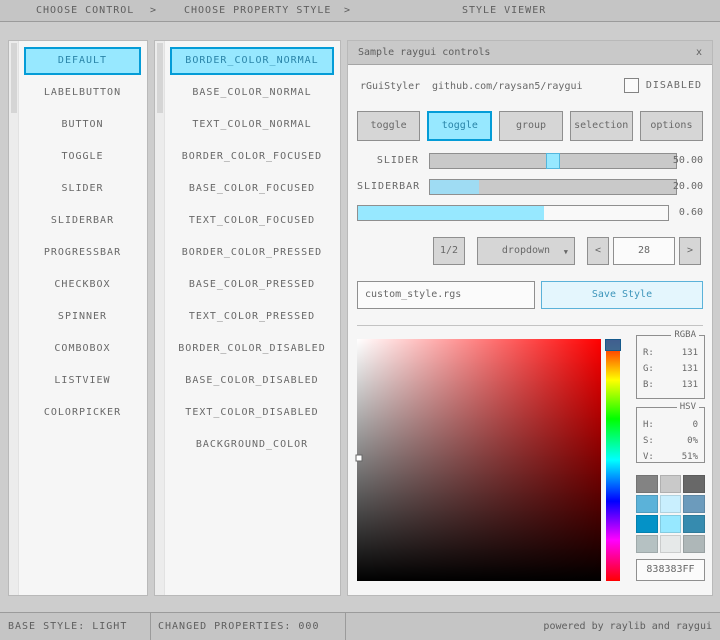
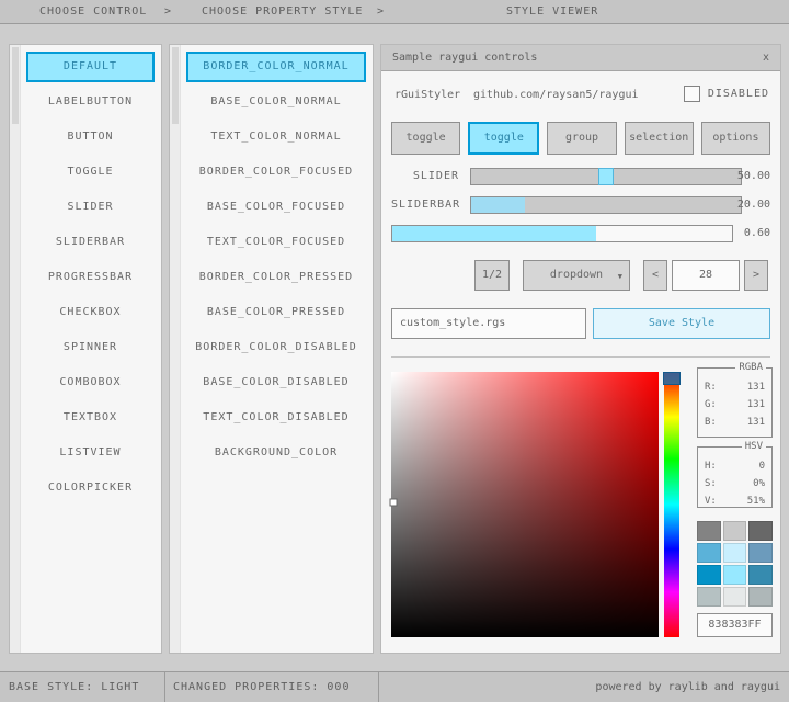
  CHOOSE CONTROL
  >
  CHOOSE PROPERTY STYLE
  >
  STYLE VIEWER
  DEFAULT
  LABELBUTTON
  BUTTON
  TOGGLE
  SLIDER
  SLIDERBAR
  PROGRESSBAR
  CHECKBOX
  SPINNER
  COMBOBOX
+ TEXTBOX
  LISTVIEW
  COLORPICKER
  BORDER_COLOR_NORMAL
  BASE_COLOR_NORMAL
  TEXT_COLOR_NORMAL
  BORDER_COLOR_FOCUSED
  BASE_COLOR_FOCUSED
  TEXT_COLOR_FOCUSED
  BORDER_COLOR_PRESSED
  BASE_COLOR_PRESSED
- TEXT_COLOR_PRESSED
  BORDER_COLOR_DISABLED
  BASE_COLOR_DISABLED
  TEXT_COLOR_DISABLED
  BACKGROUND_COLOR
  Sample raygui controls
  x
  rGuiStyler
  github.com/raysan5/raygui
  DISABLED
  toggle
  toggle
  group
  selection
  options
  SLIDER
  50.00
  SLIDERBAR
  20.00
  0.60
  1/2
  dropdown
  ▼
  <
  28
  >
  custom_style.rgs
  Save Style
  RGBA
  R:
  131
  G:
  131
  B:
  131
  HSV
  H:
  0
  S:
  0%
  V:
  51%
  838383FF
  BASE STYLE: LIGHT
  CHANGED PROPERTIES: 000
  powered by raylib and raygui
